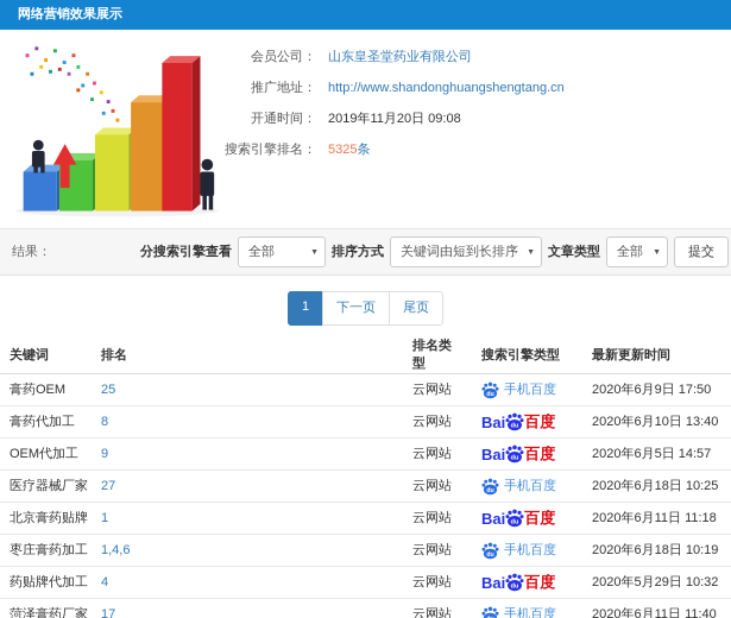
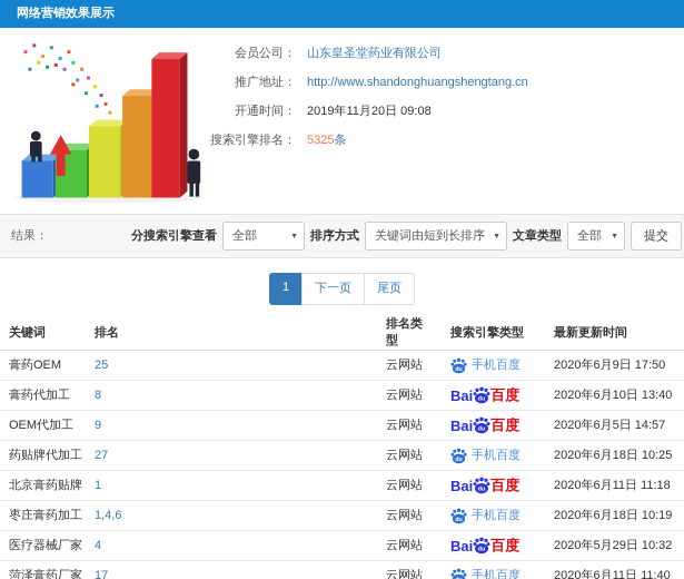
  网络营销效果展示
  会员公司：
  山东皇圣堂药业有限公司
  推广地址：
  http://www.shandonghuangshengtang.cn
  开通时间：
  2019年11月20日 09:08
  搜索引擎排名：
  5325条
  结果：
  分搜索引擎查看
  全部
  排序方式
  关键词由短到长排序
  文章类型
  全部
  提交
  1
  下一页
  尾页
  关键词	排名	排名类型	搜索引擎类型	最新更新时间
  膏药OEM	25	云网站	手机百度	2020年6月9日 17:50
  膏药代加工	8	云网站	Bai 百度	2020年6月10日 13:40
  OEM代加工	9	云网站	Bai 百度	2020年6月5日 14:57
- 医疗器械厂家	27	云网站	手机百度	2020年6月18日 10:25
+ 药贴牌代加工	27	云网站	手机百度	2020年6月18日 10:25
  北京膏药贴牌	1	云网站	Bai 百度	2020年6月11日 11:18
  枣庄膏药加工	1,4,6	云网站	手机百度	2020年6月18日 10:19
- 药贴牌代加工	4	云网站	Bai 百度	2020年5月29日 10:32
+ 医疗器械厂家	4	云网站	Bai 百度	2020年5月29日 10:32
  菏泽膏药厂家	17	云网站	手机百度	2020年6月11日 11:40
